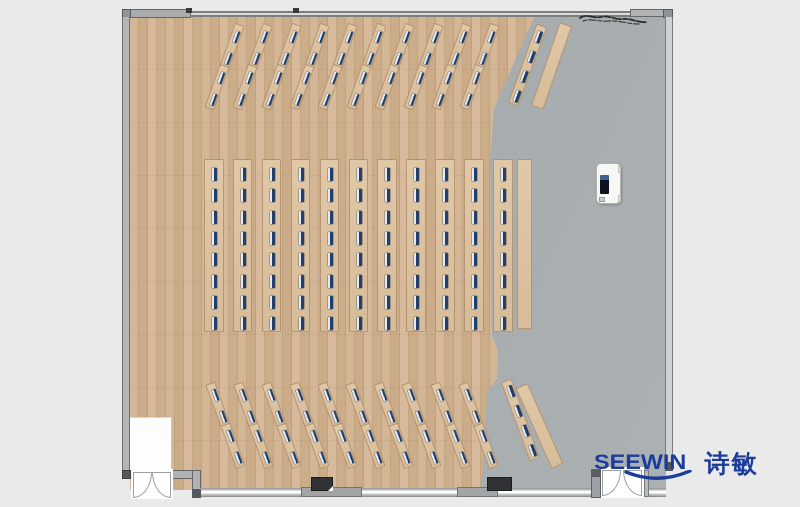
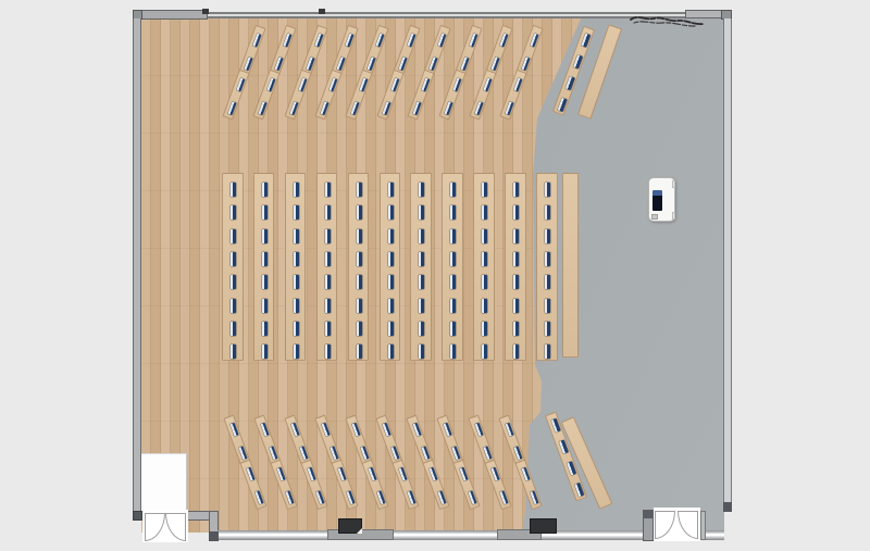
- SEEWIN
- 诗敏
